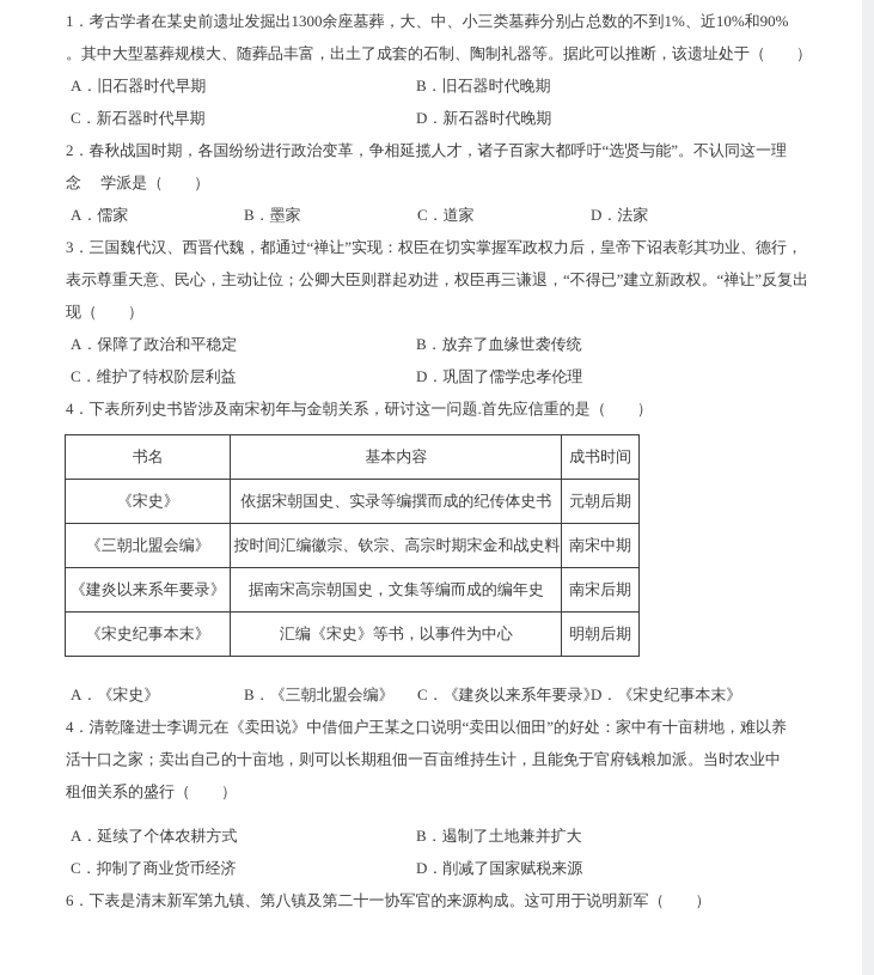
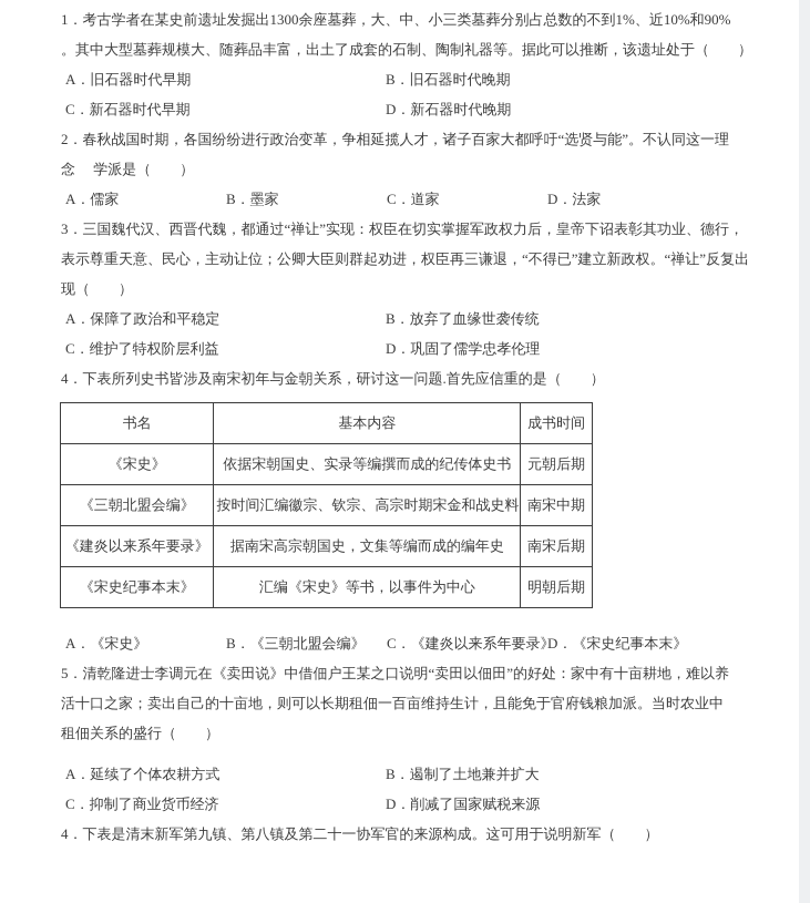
  1．考古学者在某史前遗址发掘出1300余座墓葬，大、中、小三类墓葬分别占总数的不到1%、近10%和90%
  。其中大型墓葬规模大、随葬品丰富，出土了成套的石制、陶制礼器等。据此可以推断，该遗址处于（ ）
  A．旧石器时代早期
  B．旧石器时代晚期
  C．新石器时代早期
  D．新石器时代晚期
  2．春秋战国时期，各国纷纷进行政治变革，争相延揽人才，诸子百家大都呼吁“选贤与能”。不认同这一理
  念 学派是（ ）
  A．儒家
  B．墨家
  C．道家
  D．法家
  3．三国魏代汉、西晋代魏，都通过“禅让”实现：权臣在切实掌握军政权力后，皇帝下诏表彰其功业、德行，
  表示尊重天意、民心，主动让位；公卿大臣则群起劝进，权臣再三谦退，“不得已”建立新政权。“禅让”反复出
  现（ ）
  A．保障了政治和平稳定
  B．放弃了血缘世袭传统
  C．维护了特权阶层利益
  D．巩固了儒学忠孝伦理
  4．下表所列史书皆涉及南宋初年与金朝关系，研讨这一问题.首先应信重的是（ ）
  书名	基本内容	成书时间
  《宋史》	依据宋朝国史、实录等编撰而成的纪传体史书	元朝后期
  《三朝北盟会编》	按时间汇编徽宗、钦宗、高宗时期宋金和战史料	南宋中期
  《建炎以来系年要录》	据南宋高宗朝国史，文集等编而成的编年史	南宋后期
  《宋史纪事本末》	汇编《宋史》等书，以事件为中心	明朝后期
  A．《宋史》
  B．《三朝北盟会编》
  C．《建炎以来系年要录
  D．《宋史纪事本末》
- 4．清乾隆进士李调元在《卖田说》中借佃户王某之口说明“卖田以佃田”的好处：家中有十亩耕地，难以养
+ 5．清乾隆进士李调元在《卖田说》中借佃户王某之口说明“卖田以佃田”的好处：家中有十亩耕地，难以养
  活十口之家；卖出自己的十亩地，则可以长期租佃一百亩维持生计，且能免于官府钱粮加派。当时农业中
  租佃关系的盛行（ ）
  A．延续了个体农耕方式
  B．遏制了土地兼并扩大
  C．抑制了商业货币经济
  D．削减了国家赋税来源
- 6．下表是清末新军第九镇、第八镇及第二十一协军官的来源构成。这可用于说明新军（ ）
+ 4．下表是清末新军第九镇、第八镇及第二十一协军官的来源构成。这可用于说明新军（ ）
